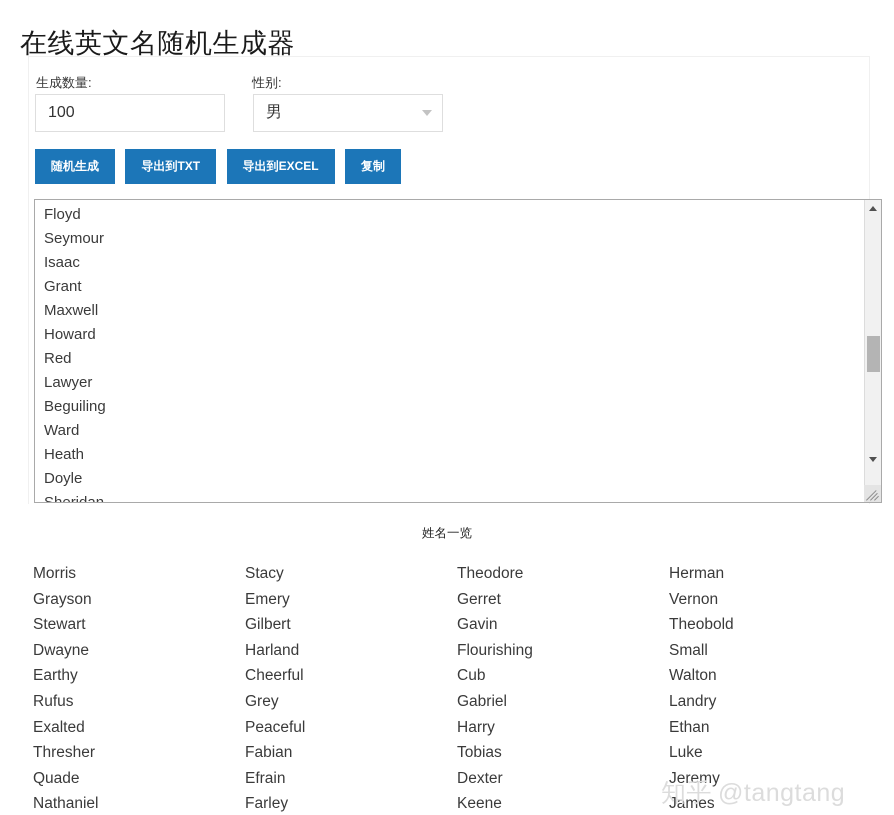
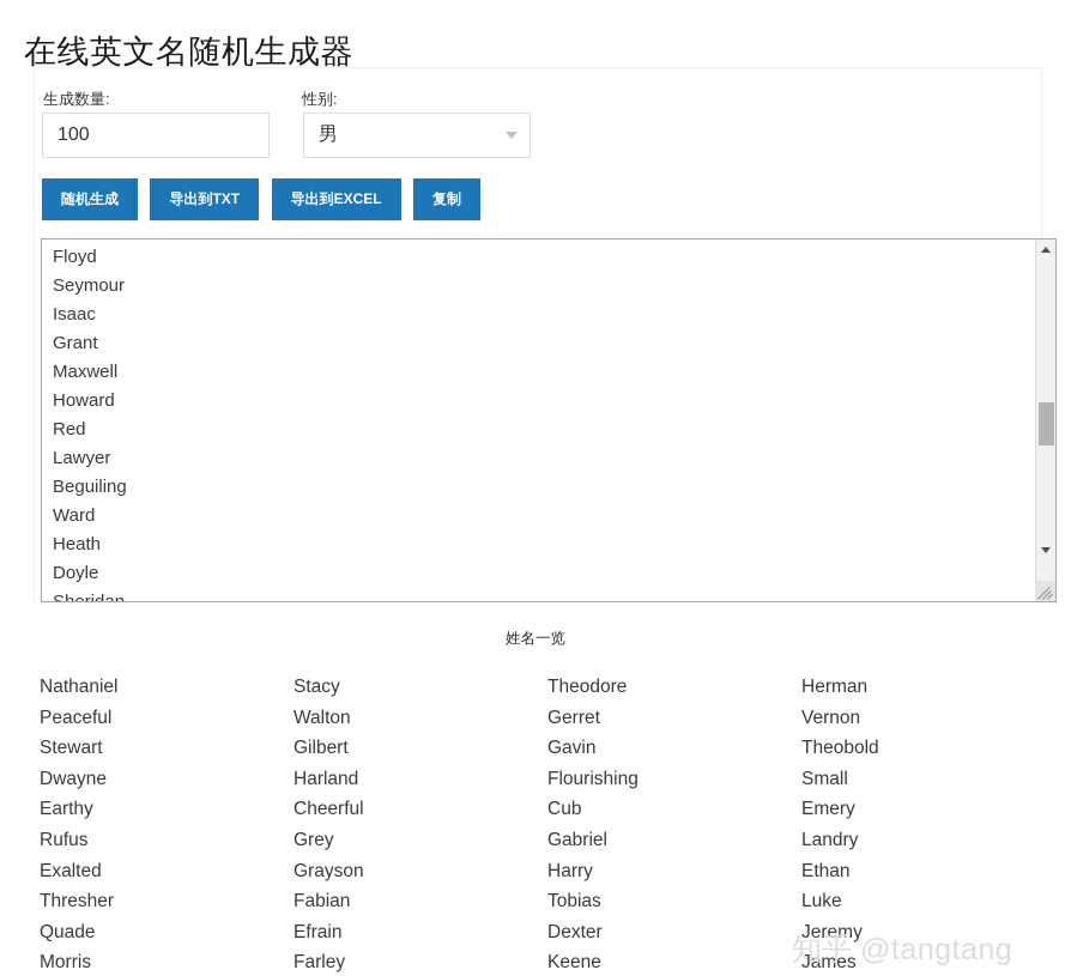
  在线英文名随机生成器
  生成数量:
  100
  性别:
  男
  随机生成 导出到TXT 导出到EXCEL 复制
  Floyd
  Seymour
  Isaac
  Grant
  Maxwell
  Howard
  Red
  Lawyer
  Beguiling
  Ward
  Heath
  Doyle
  姓名一览
- Morris
+ Nathaniel
- Grayson
+ Peaceful
  Stewart
  Dwayne
  Earthy
  Rufus
  Exalted
  Thresher
  Quade
- Nathaniel
+ Morris
  Stacy
- Emery
+ Walton
  Gilbert
  Harland
  Cheerful
  Grey
- Peaceful
+ Grayson
  Fabian
  Efrain
  Farley
  Theodore
  Gerret
  Gavin
  Flourishing
  Cub
  Gabriel
  Harry
  Tobias
  Dexter
  Keene
  Herman
  Vernon
  Theobold
  Small
- Walton
+ Emery
  Landry
  Ethan
  Luke
  Jeremy
  James
  知乎 @tangtang
